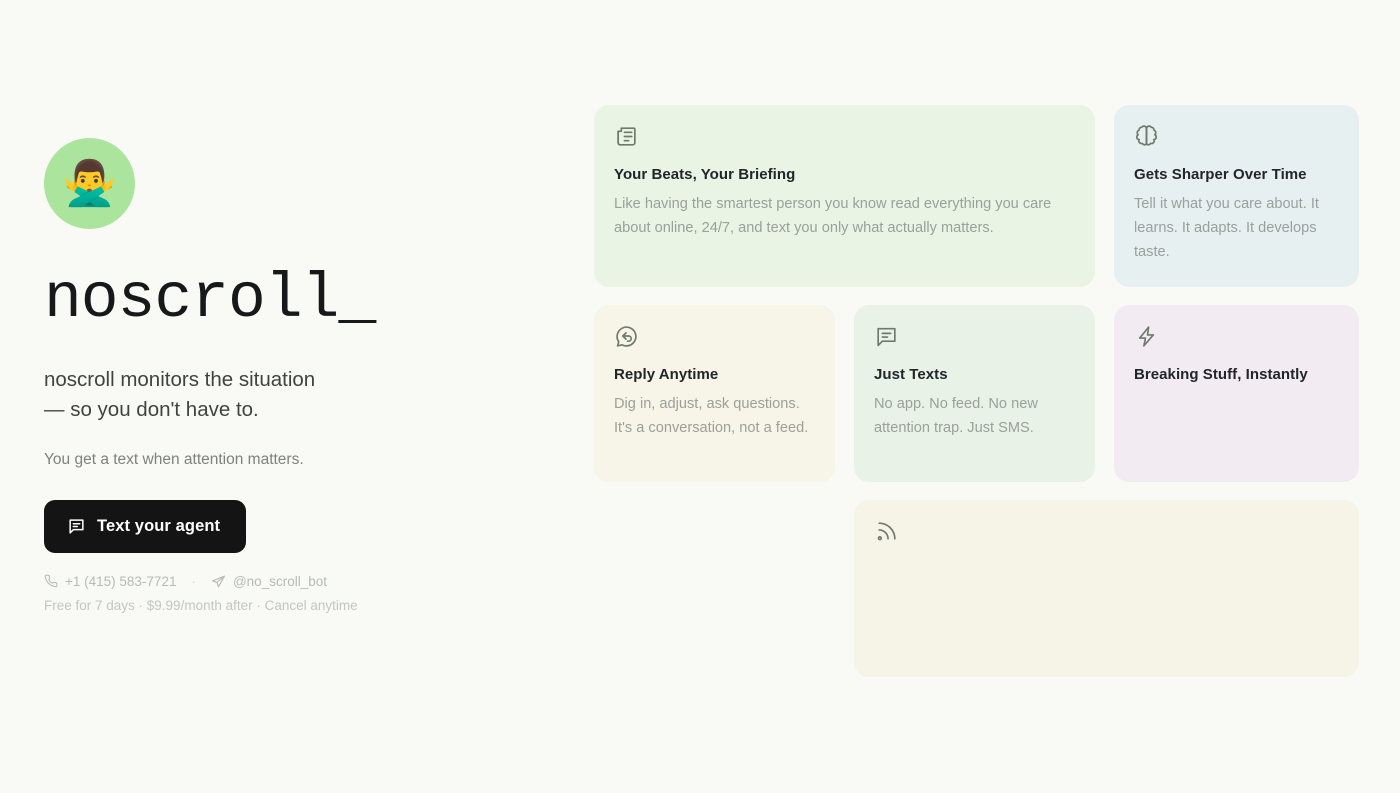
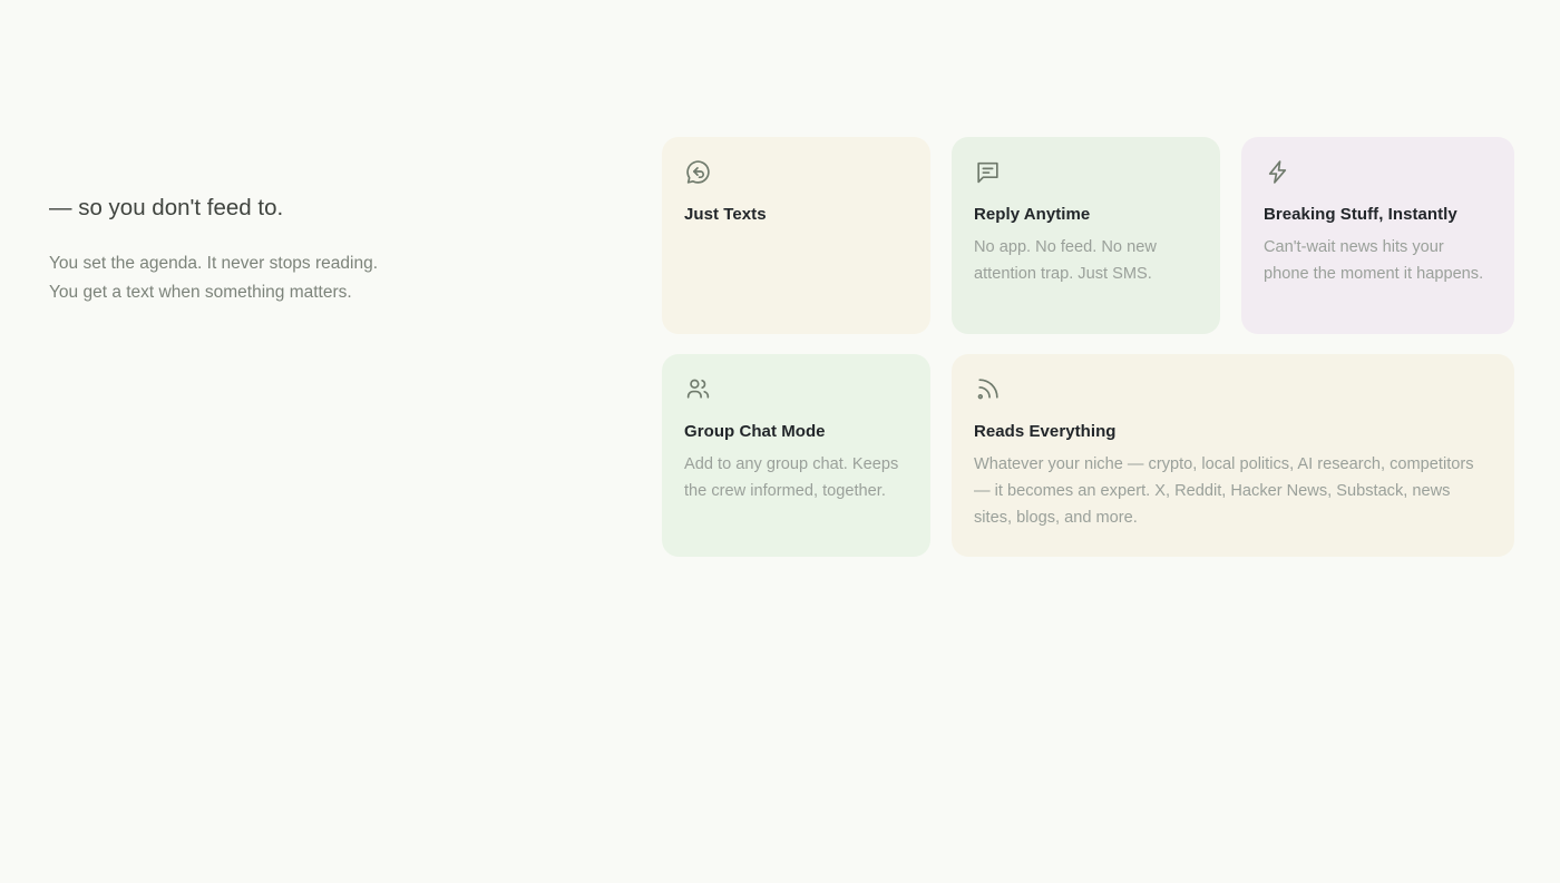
- 🙅‍♂️
- noscroll_
- noscroll monitors the situation
- — so you don't have to.
+ — so you don't feed to.
+ You set the agenda. It never stops reading.
- You get a text when attention matters.
+ You get a text when something matters.
- Text your agent
- +1 (415) 583-7721
- ·
- @no_scroll_bot
- Free for 7 days · $9.99/month after · Cancel anytime
- Your Beats, Your Briefing
- Like having the smartest person you know read everything you care about online, 24/7, and text you only what actually matters.
- Gets Sharper Over Time
- Tell it what you care about. It learns. It adapts. It develops taste.
- Reply Anytime
+ Just Texts
- Dig in, adjust, ask questions. It's a conversation, not a feed.
- Just Texts
+ Reply Anytime
  No app. No feed. No new attention trap. Just SMS.
  Breaking Stuff, Instantly
+ Can't-wait news hits your phone the moment it happens.
+ Group Chat Mode
+ Add to any group chat. Keeps the crew informed, together.
+ Reads Everything
+ Whatever your niche — crypto, local politics, AI research, competitors — it becomes an expert. X, Reddit, Hacker News, Substack, news sites, blogs, and more.
